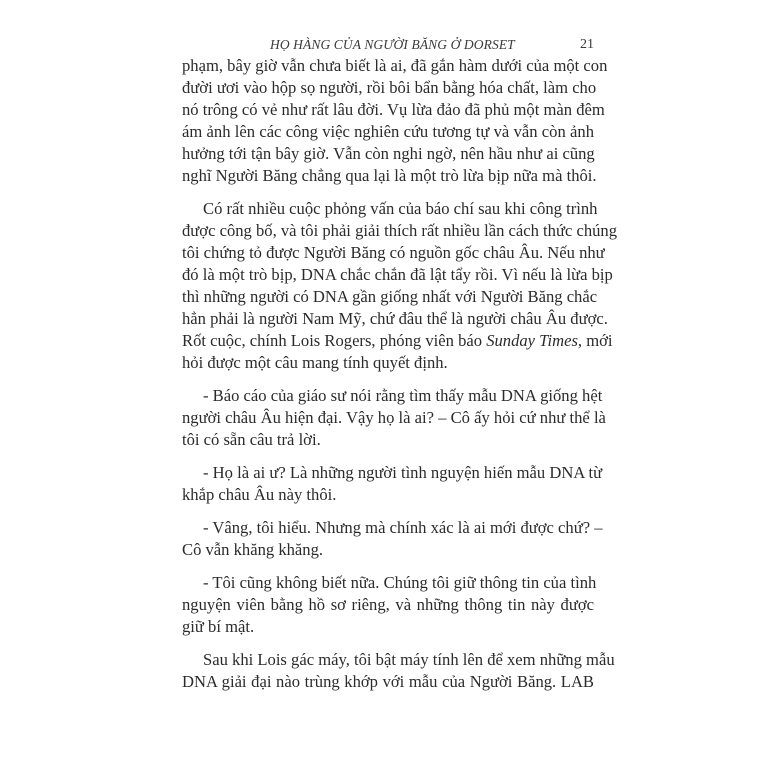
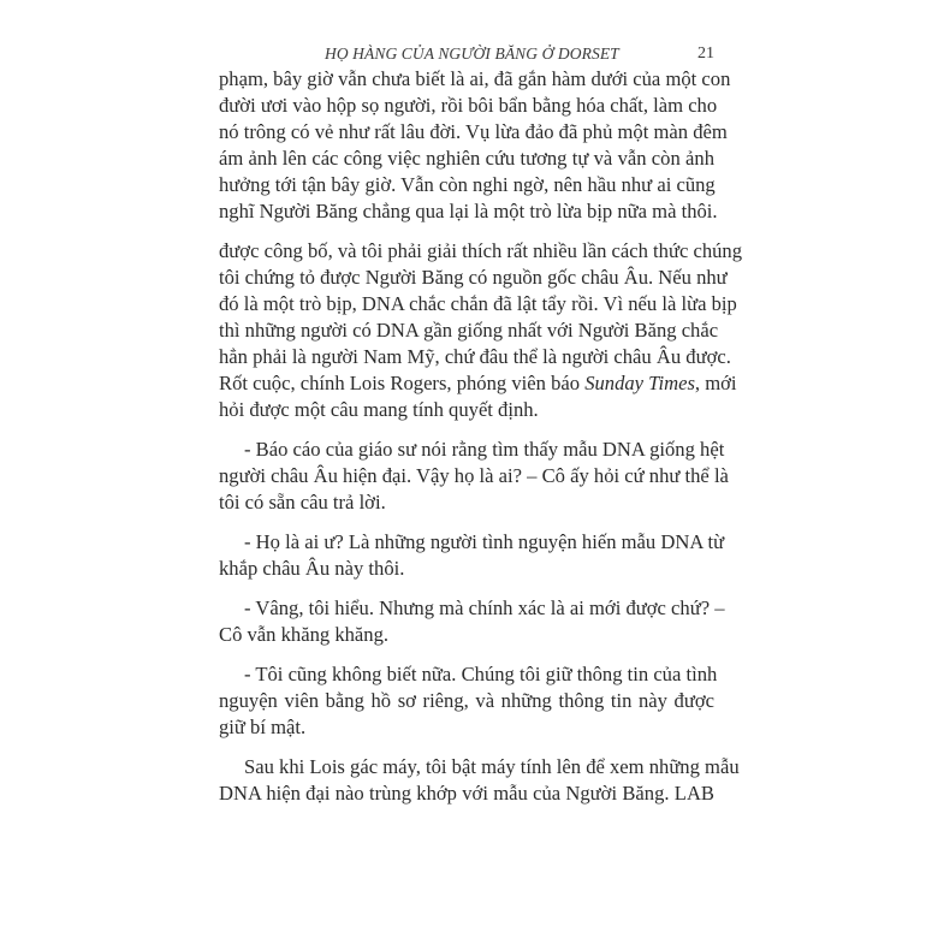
  HỌ HÀNG CỦA NGƯỜI BĂNG Ở DORSET
  21
  phạm, bây giờ vẫn chưa biết là ai, đã gắn hàm dưới của một con
  đười ươi vào hộp sọ người, rồi bôi bẩn bằng hóa chất, làm cho
  nó trông có vẻ như rất lâu đời. Vụ lừa đảo đã phủ một màn đêm
  ám ảnh lên các công việc nghiên cứu tương tự và vẫn còn ảnh
  hưởng tới tận bây giờ. Vẫn còn nghi ngờ, nên hầu như ai cũng
  nghĩ Người Băng chẳng qua lại là một trò lừa bịp nữa mà thôi.
- Có rất nhiều cuộc phỏng vấn của báo chí sau khi công trình
  được công bố, và tôi phải giải thích rất nhiều lần cách thức chúng
  tôi chứng tỏ được Người Băng có nguồn gốc châu Âu. Nếu như
  đó là một trò bịp, DNA chắc chắn đã lật tẩy rồi. Vì nếu là lừa bịp
  thì những người có DNA gần giống nhất với Người Băng chắc
  hẳn phải là người Nam Mỹ, chứ đâu thể là người châu Âu được.
  Rốt cuộc, chính Lois Rogers, phóng viên báo Sunday Times, mới
  hỏi được một câu mang tính quyết định.
  - Báo cáo của giáo sư nói rằng tìm thấy mẫu DNA giống hệt
  người châu Âu hiện đại. Vậy họ là ai? – Cô ấy hỏi cứ như thể là
  tôi có sẵn câu trả lời.
  - Họ là ai ư? Là những người tình nguyện hiến mẫu DNA từ
  khắp châu Âu này thôi.
  - Vâng, tôi hiểu. Nhưng mà chính xác là ai mới được chứ? –
  Cô vẫn khăng khăng.
  - Tôi cũng không biết nữa. Chúng tôi giữ thông tin của tình
  nguyện viên bằng hồ sơ riêng, và những thông tin này được
  giữ bí mật.
  Sau khi Lois gác máy, tôi bật máy tính lên để xem những mẫu
- DNA giải đại nào trùng khớp với mẫu của Người Băng. LAB
+ DNA hiện đại nào trùng khớp với mẫu của Người Băng. LAB
